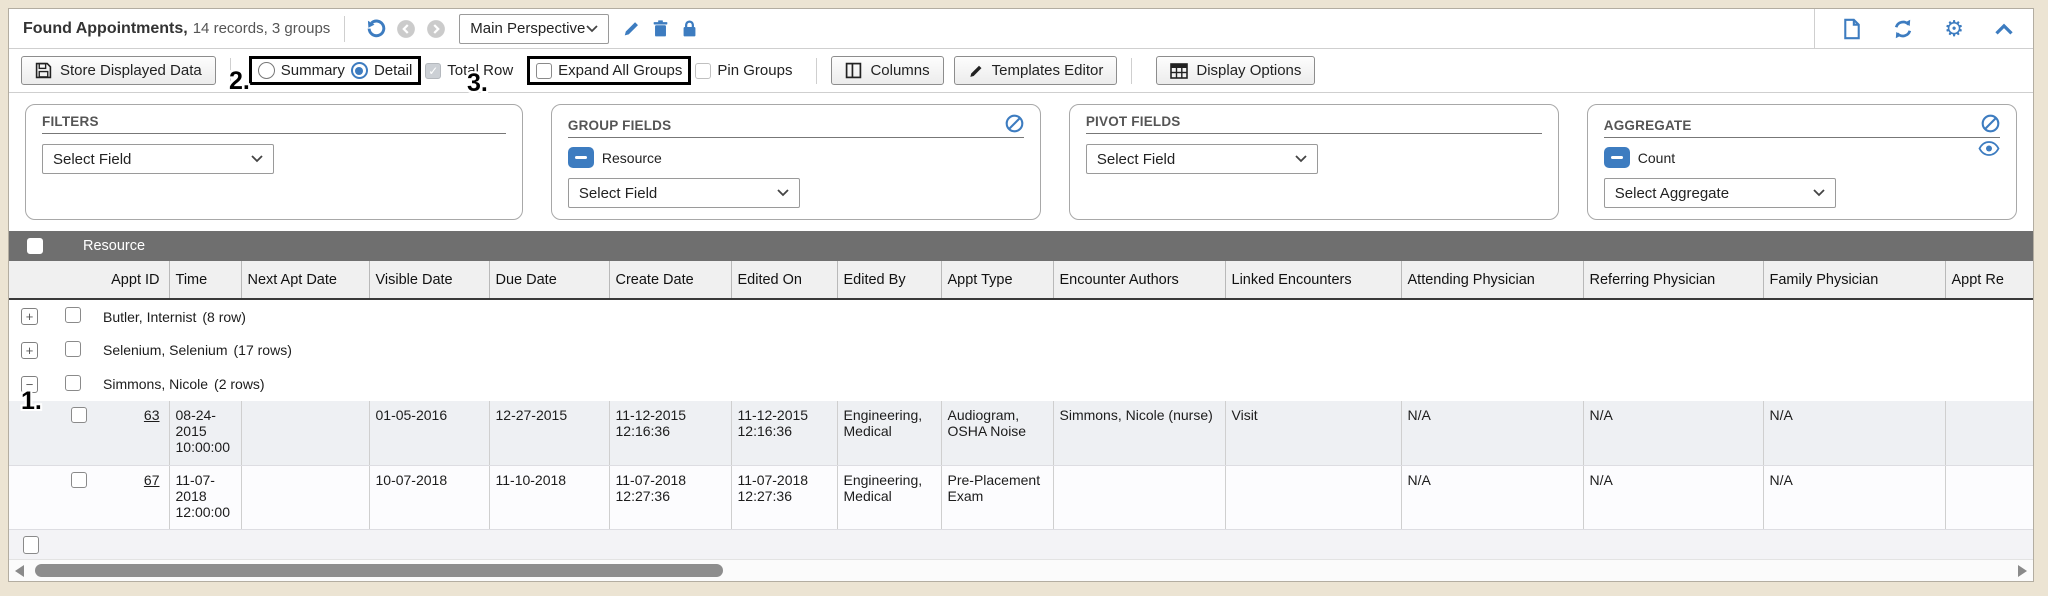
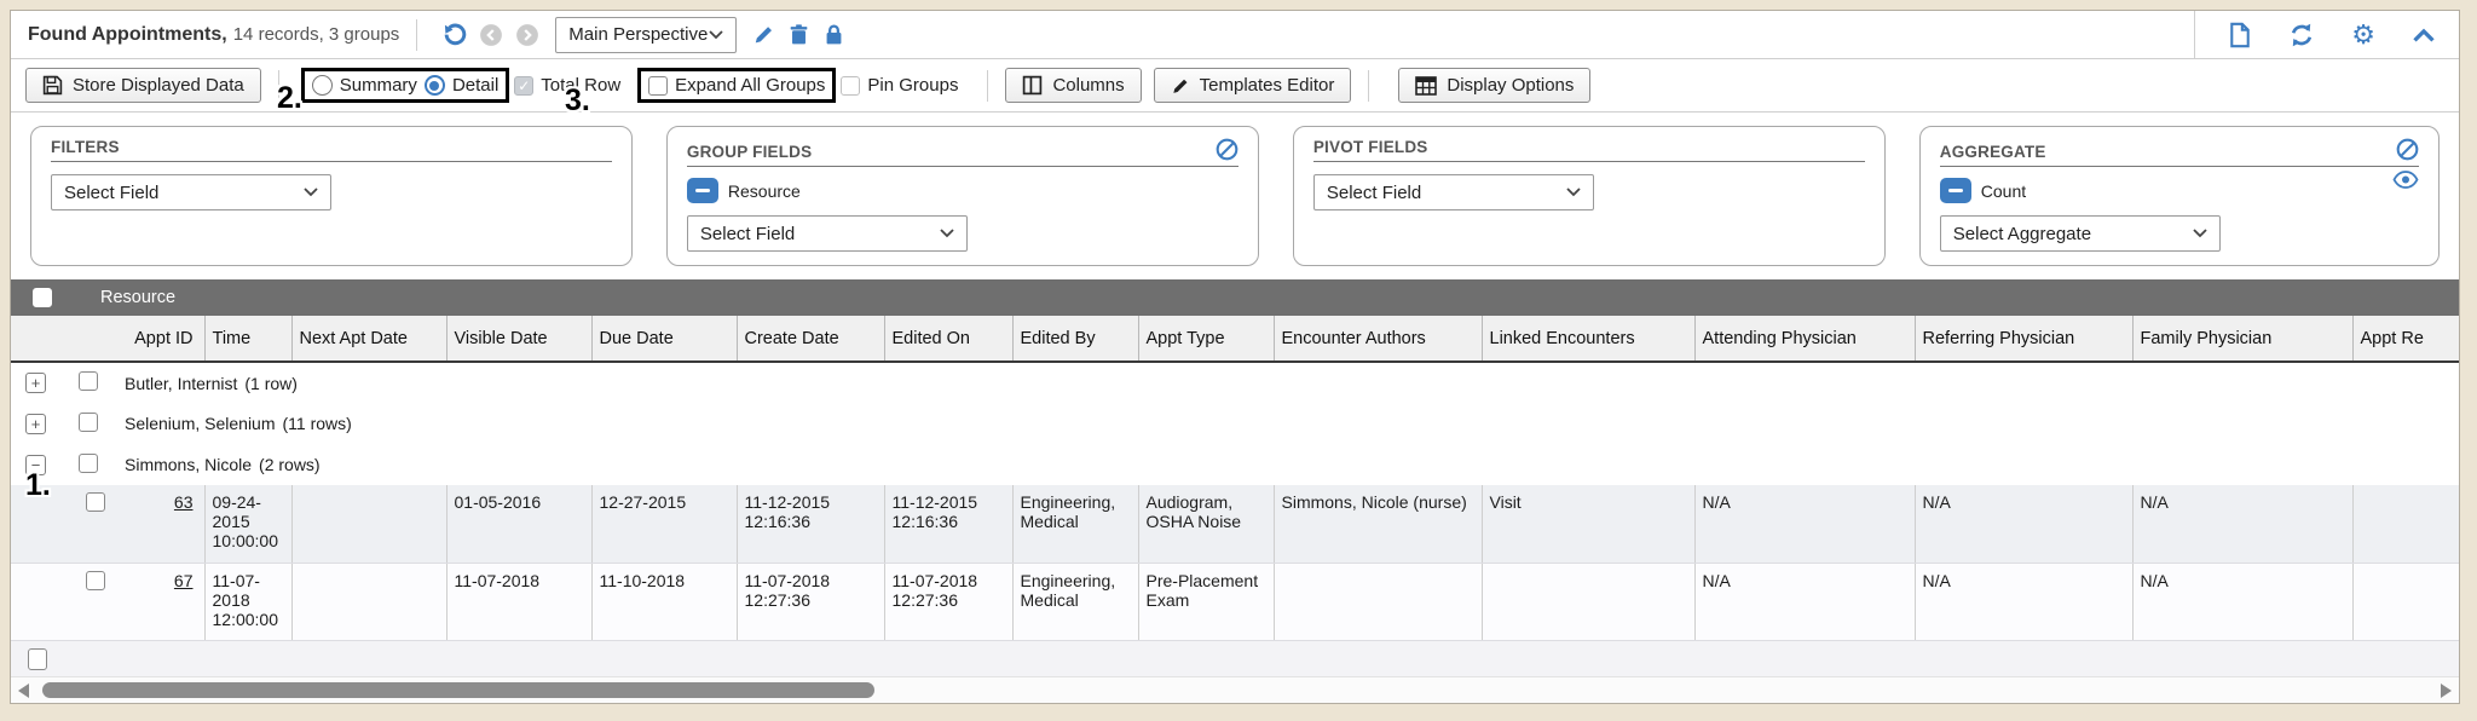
  Found Appointments,
  14 records, 3 groups
  Main Perspective
  ⚙
  Store Displayed Data
  Summary
  Detail
  ✓
  Total Row
  Expand All Groups
  Pin Groups
  Columns
  Templates Editor
  Display Options
  FILTERS
  Select Field
  GROUP FIELDS
  Resource
  Select Field
  PIVOT FIELDS
  Select Field
  AGGREGATE
  Count
  Select Aggregate
  Resource
  		Appt ID	Time	Next Apt Date	Visible Date	Due Date	Create Date	Edited On	Edited By	Appt Type	Encounter Authors	Linked Encounters	Attending Physician	Referring Physician	Family Physician	Appt Re
- +		Butler, Internist (8 row)
+ +		Butler, Internist (1 row)
- +		Selenium, Selenium (17 rows)
+ +		Selenium, Selenium (11 rows)
  −		Simmons, Nicole (2 rows)
- 		63	08-24-2015 10:00:00		01-05-2016	12-27-2015	11-12-2015 12:16:36	11-12-2015 12:16:36	Engineering, Medical	Audiogram, OSHA Noise	Simmons, Nicole (nurse)	Visit	N/A	N/A	N/A
+ 		63	09-24-2015 10:00:00		01-05-2016	12-27-2015	11-12-2015 12:16:36	11-12-2015 12:16:36	Engineering, Medical	Audiogram, OSHA Noise	Simmons, Nicole (nurse)	Visit	N/A	N/A	N/A
- 		67	11-07-2018 12:00:00		10-07-2018	11-10-2018	11-07-2018 12:27:36	11-07-2018 12:27:36	Engineering, Medical	Pre-Placement Exam			N/A	N/A	N/A
+ 		67	11-07-2018 12:00:00		11-07-2018	11-10-2018	11-07-2018 12:27:36	11-07-2018 12:27:36	Engineering, Medical	Pre-Placement Exam			N/A	N/A	N/A
  1.
  2.
  3.
